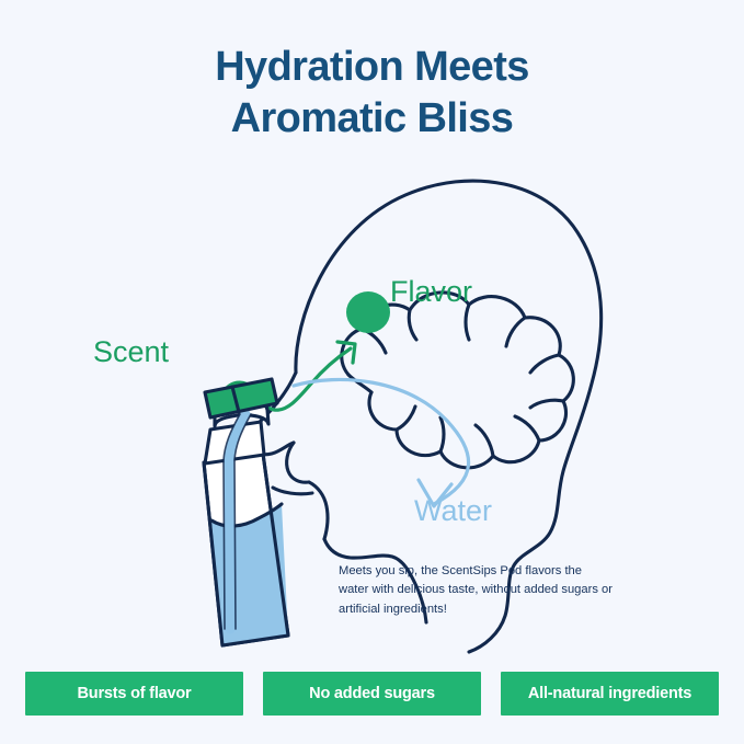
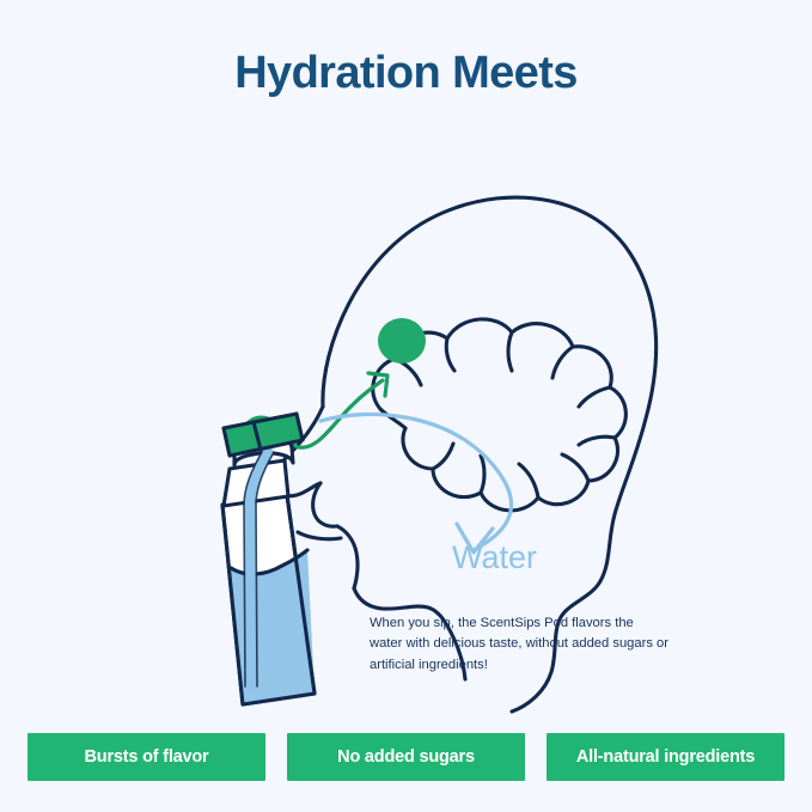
  Hydration Meets
- Aromatic Bliss
- Scent
- Flavor
  Water
- Meets you sip, the ScentSips Pod flavors the water with delicious taste, without added sugars or artificial ingredients!
+ When you sip, the ScentSips Pod flavors the water with delicious taste, without added sugars or artificial ingredients!
  Bursts of flavor
  No added sugars
  All-natural ingredients
